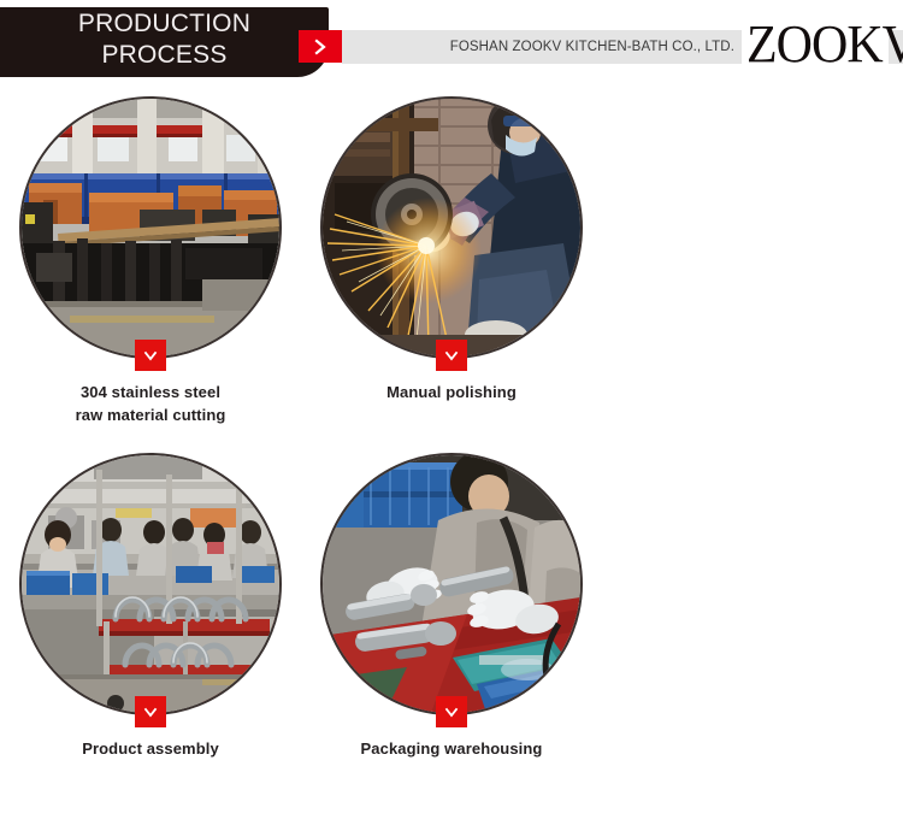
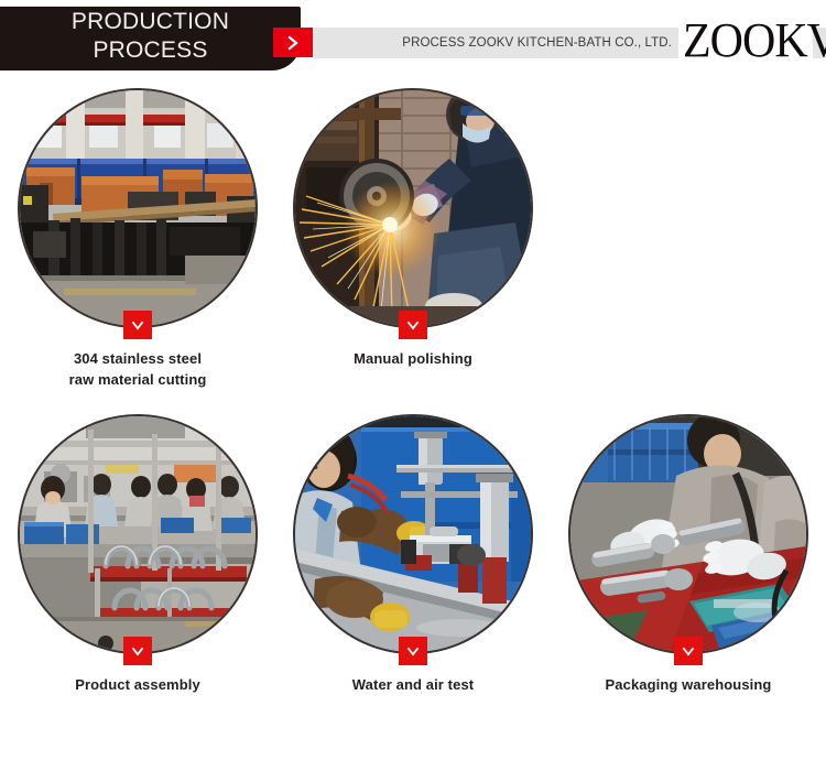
  PRODUCTION
  PROCESS
- FOSHAN ZOOKV KITCHEN-BATH CO., LTD.
+ PROCESS ZOOKV KITCHEN-BATH CO., LTD.
  ZOOKV
  304 stainless steel
  raw material cutting
  Manual polishing
  Product assembly
+ Water and air test
  Packaging warehousing
